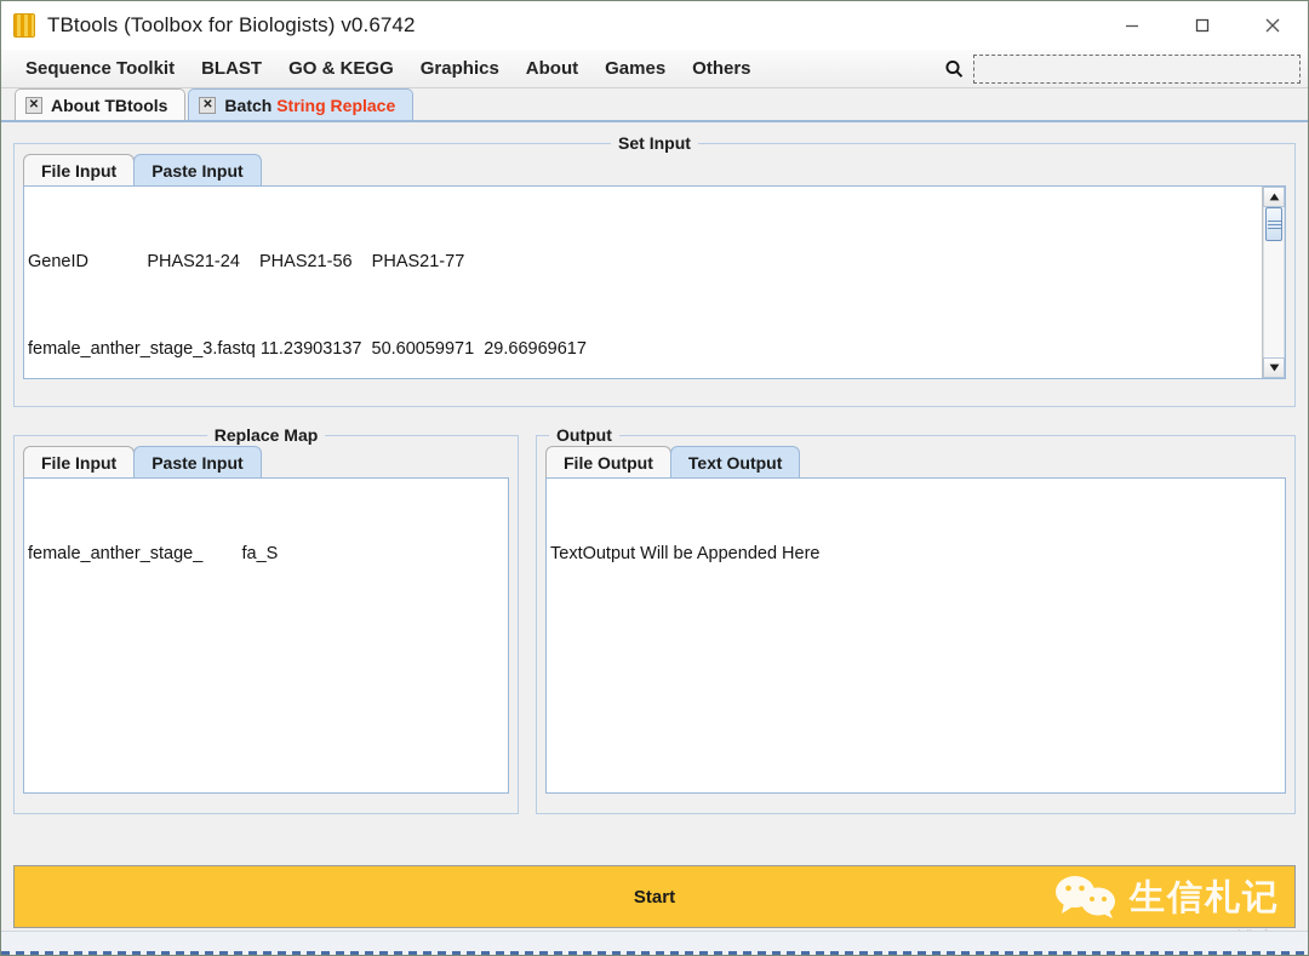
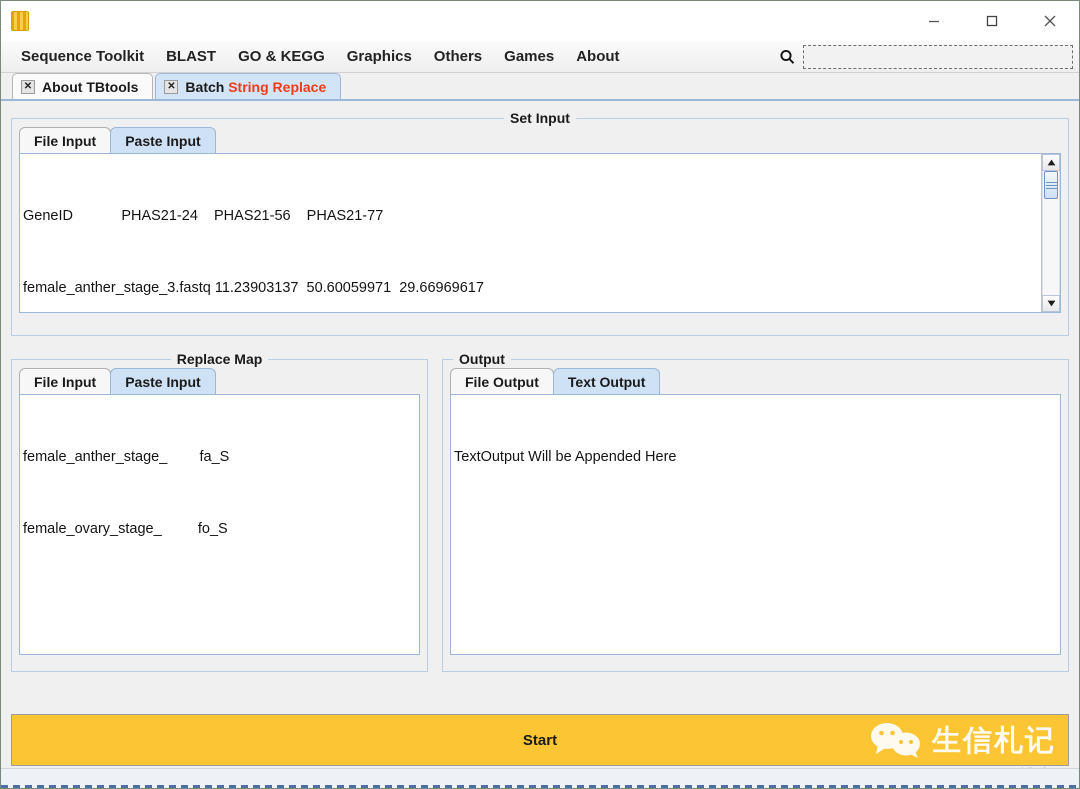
- TBtools (Toolbox for Biologists) v0.6742
  Sequence Toolkit
  BLAST
  GO & KEGG
  Graphics
- About
+ Others
  Games
- Others
+ About
  ✕
  About TBtools
  ✕
  Batch String Replace
  Set Input
  File Input
  Paste Input
  GeneID PHAS21-24 PHAS21-56 PHAS21-77
  female_anther_stage_3.fastq 11.23903137 50.60059971 29.66969617
  Replace Map
  File Input
  Paste Input
  female_anther_stage_ fa_S
+ female_ovary_stage_ fo_S
  Output
  File Output
  Text Output
  TextOutput Will be Appended Here
  Start
  生信札记
